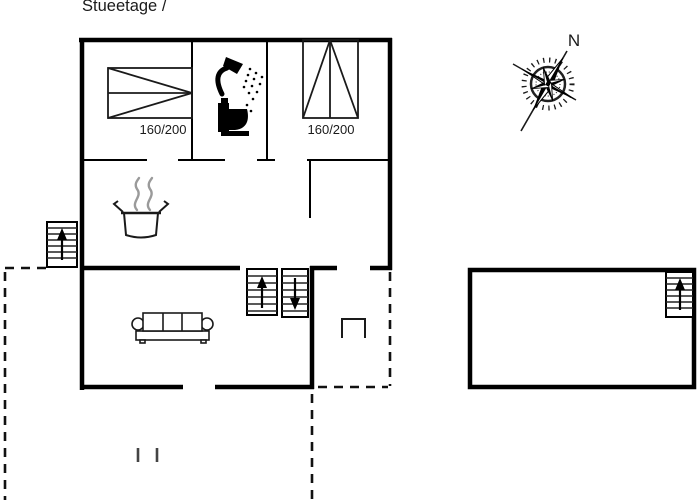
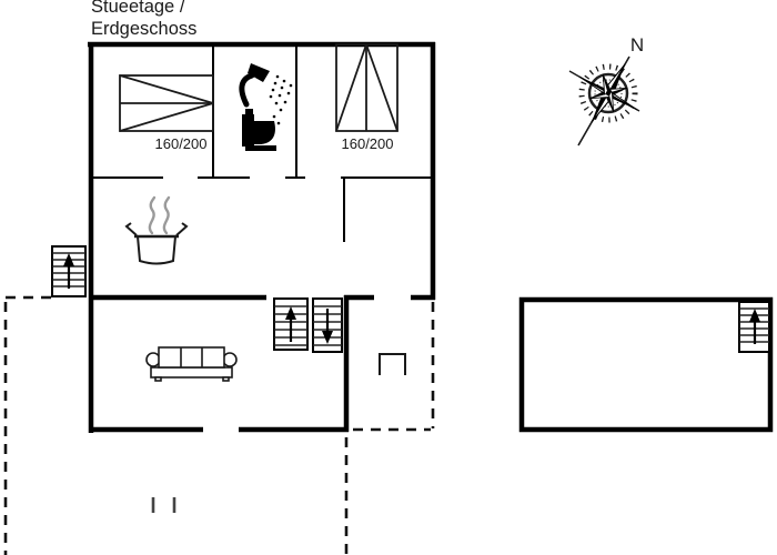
  Stueetage /
+ Erdgeschoss
  160/200
  160/200
  N
